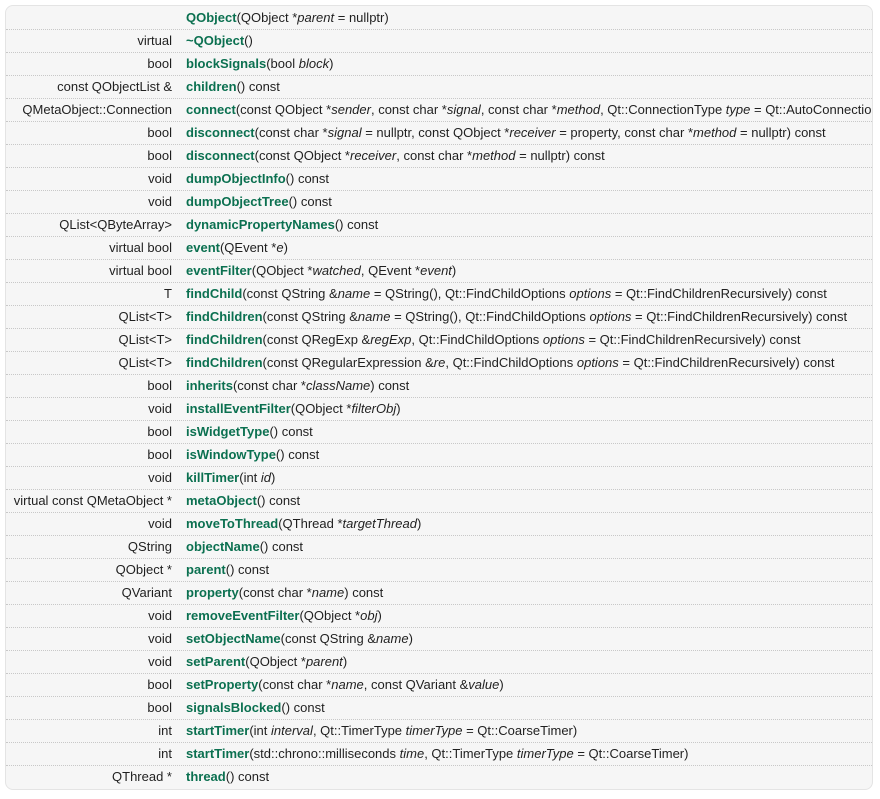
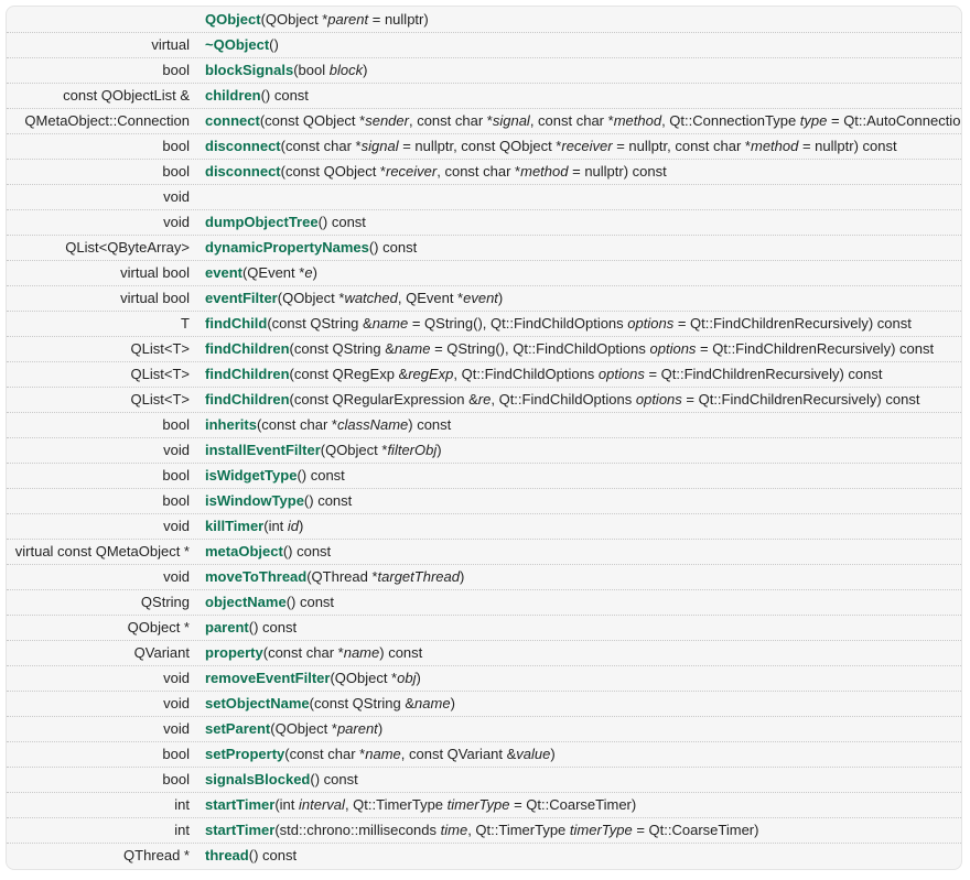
  QObject(QObject *parent = nullptr)
  virtual
  ~QObject()
  bool
  blockSignals(bool block)
  const QObjectList &
  children() const
  QMetaObject::Connection
  connect(const QObject *sender, const char *signal, const char *method, Qt::ConnectionType type = Qt::AutoConnectio
  bool
- disconnect(const char *signal = nullptr, const QObject *receiver = property, const char *method = nullptr) const
+ disconnect(const char *signal = nullptr, const QObject *receiver = nullptr, const char *method = nullptr) const
  bool
  disconnect(const QObject *receiver, const char *method = nullptr) const
  void
- dumpObjectInfo() const
  void
  dumpObjectTree() const
  QList<QByteArray>
  dynamicPropertyNames() const
  virtual bool
  event(QEvent *e)
  virtual bool
  eventFilter(QObject *watched, QEvent *event)
  T
  findChild(const QString &name = QString(), Qt::FindChildOptions options = Qt::FindChildrenRecursively) const
  QList<T>
  findChildren(const QString &name = QString(), Qt::FindChildOptions options = Qt::FindChildrenRecursively) const
  QList<T>
  findChildren(const QRegExp &regExp, Qt::FindChildOptions options = Qt::FindChildrenRecursively) const
  QList<T>
  findChildren(const QRegularExpression &re, Qt::FindChildOptions options = Qt::FindChildrenRecursively) const
  bool
  inherits(const char *className) const
  void
  installEventFilter(QObject *filterObj)
  bool
  isWidgetType() const
  bool
  isWindowType() const
  void
  killTimer(int id)
  virtual const QMetaObject *
  metaObject() const
  void
  moveToThread(QThread *targetThread)
  QString
  objectName() const
  QObject *
  parent() const
  QVariant
  property(const char *name) const
  void
  removeEventFilter(QObject *obj)
  void
  setObjectName(const QString &name)
  void
  setParent(QObject *parent)
  bool
  setProperty(const char *name, const QVariant &value)
  bool
  signalsBlocked() const
  int
  startTimer(int interval, Qt::TimerType timerType = Qt::CoarseTimer)
  int
  startTimer(std::chrono::milliseconds time, Qt::TimerType timerType = Qt::CoarseTimer)
  QThread *
  thread() const
